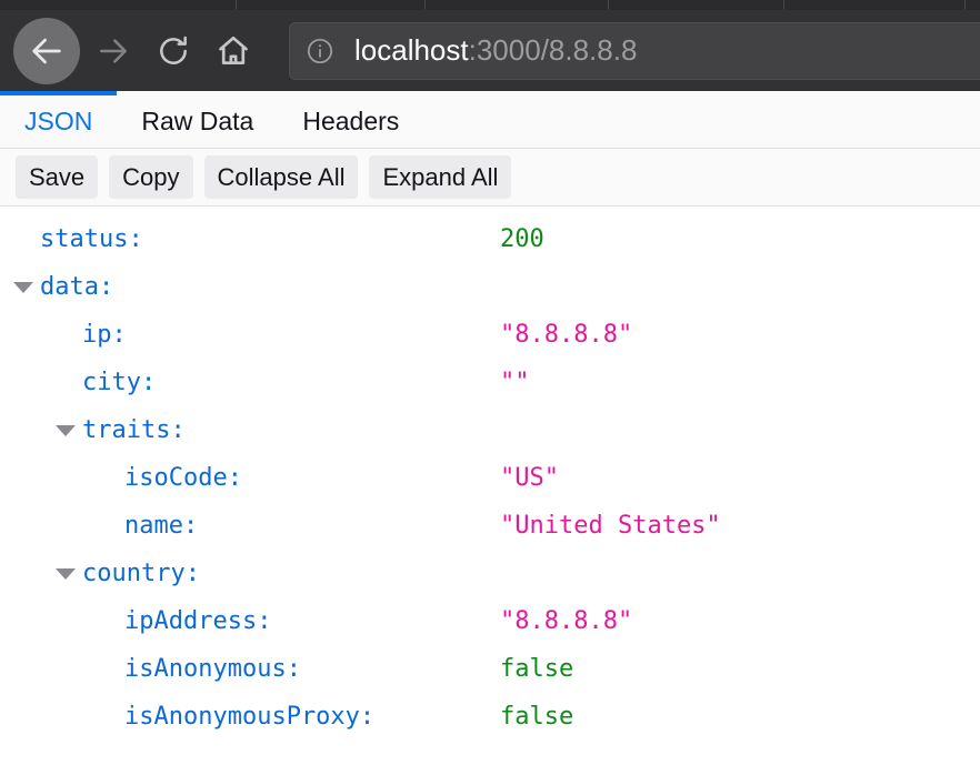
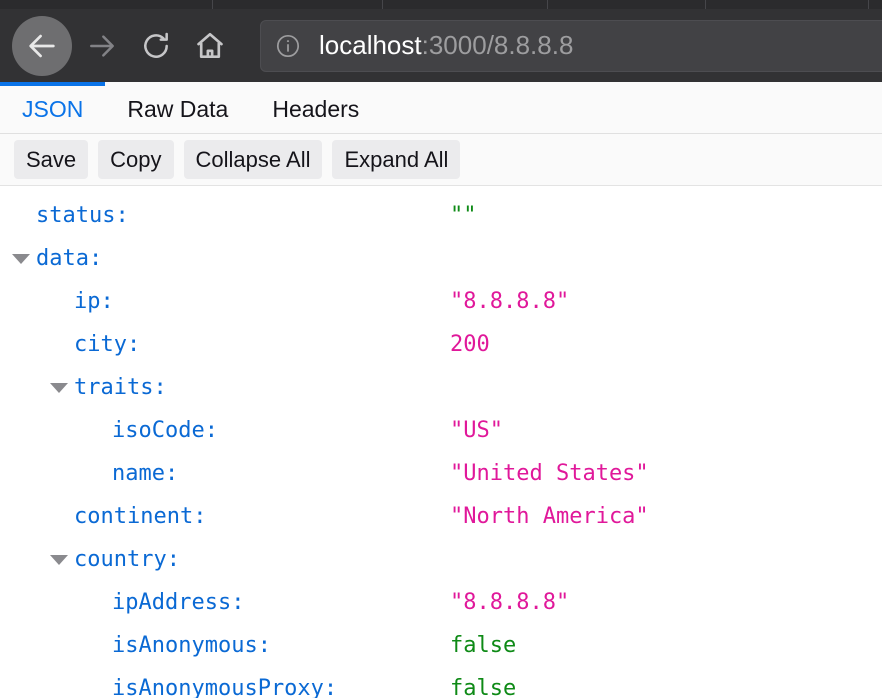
  localhost:3000/8.8.8.8
  JSON
  Raw Data
  Headers
  Save
  Copy
  Collapse All
  Expand All
  status:
- 200
+ ""
  data:
  ip:
  "8.8.8.8"
  city:
- ""
+ 200
  traits:
  isoCode:
  "US"
  name:
  "United States"
+ continent:
+ "North America"
  country:
  ipAddress:
  "8.8.8.8"
  isAnonymous:
  false
  isAnonymousProxy:
  false
